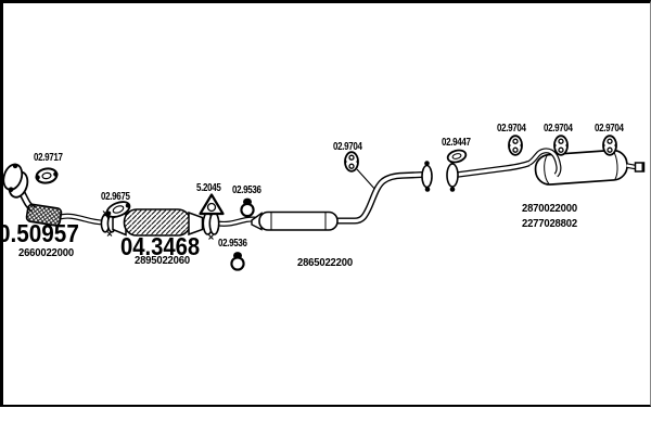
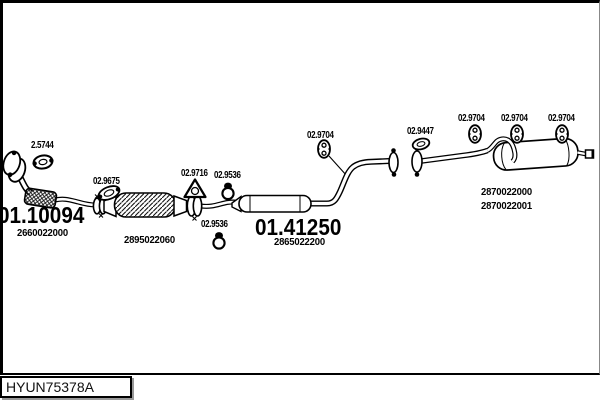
- 02.9717
+ 2.5744
  02.9675
- 5.2045
+ 02.9716
  02.9536
  02.9536
  02.9704
  02.9447
  02.9704
  02.9704
  02.9704
- 0.50957
+ 01.10094
  2660022000
- 04.3468
  2895022060
+ 01.41250
  2865022200
  2870022000
- 2277028802
+ 2870022001
+ HYUN75378A
